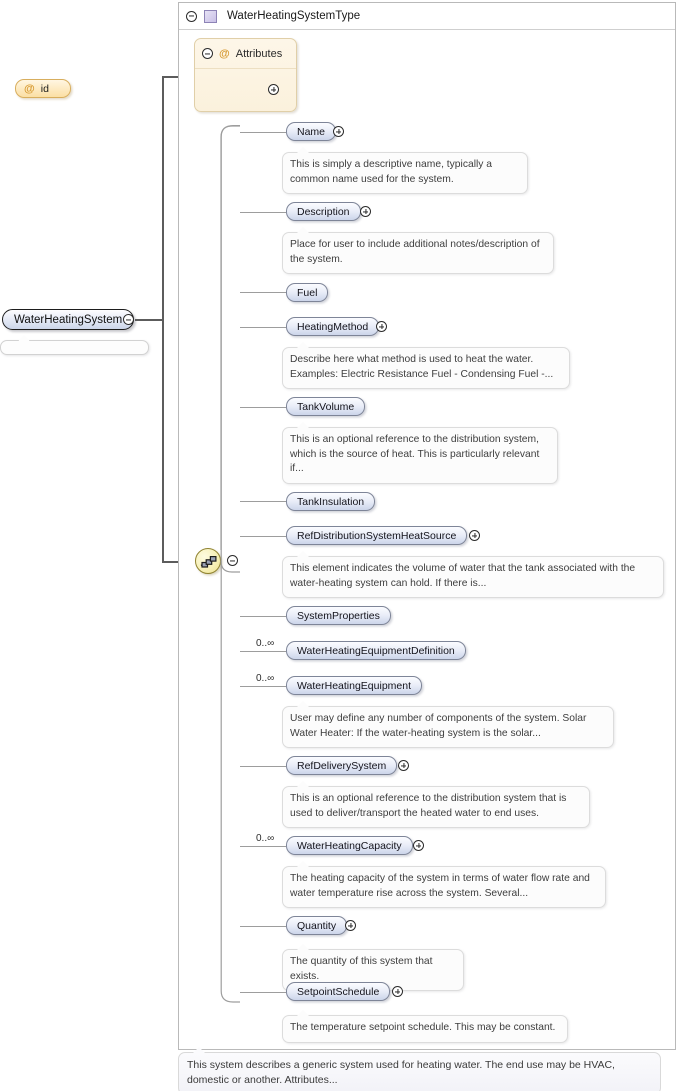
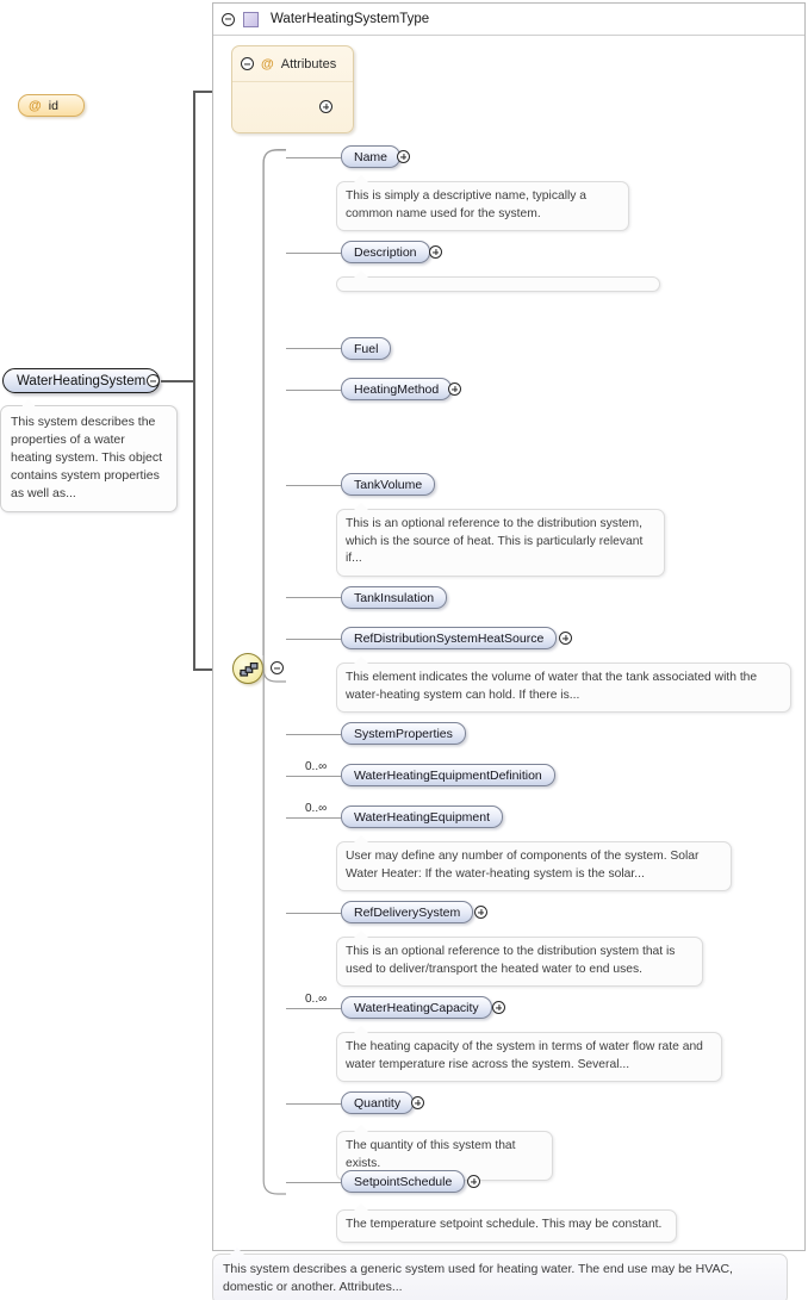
  WaterHeatingSystem
+ This system describes the properties of a water heating system. This object contains system properties as well as...
  WaterHeatingSystemType
  @
  Attributes
  @
  id
  Name
  This is simply a descriptive name, typically a common name used for the system.
  Description
- Place for user to include additional notes/description of the system.
  Fuel
  HeatingMethod
- Describe here what method is used to heat the water. Examples: Electric Resistance Fuel - Condensing Fuel -...
  TankVolume
  This is an optional reference to the distribution system, which is the source of heat. This is particularly relevant if...
  TankInsulation
  RefDistributionSystemHeatSource
  This element indicates the volume of water that the tank associated with the water-heating system can hold. If there is...
  SystemProperties
  0..∞
  WaterHeatingEquipmentDefinition
  0..∞
  WaterHeatingEquipment
  User may define any number of components of the system. Solar Water Heater: If the water-heating system is the solar...
  RefDeliverySystem
  This is an optional reference to the distribution system that is used to deliver/transport the heated water to end uses.
  0..∞
  WaterHeatingCapacity
  The heating capacity of the system in terms of water flow rate and water temperature rise across the system. Several...
  Quantity
  The quantity of this system that exists.
  SetpointSchedule
  The temperature setpoint schedule. This may be constant.
  This system describes a generic system used for heating water. The end use may be HVAC, domestic or another. Attributes...
